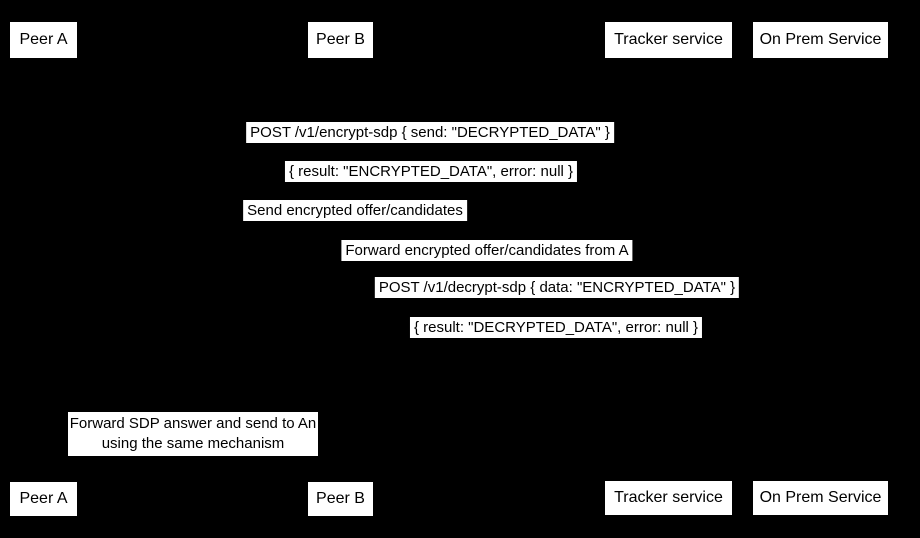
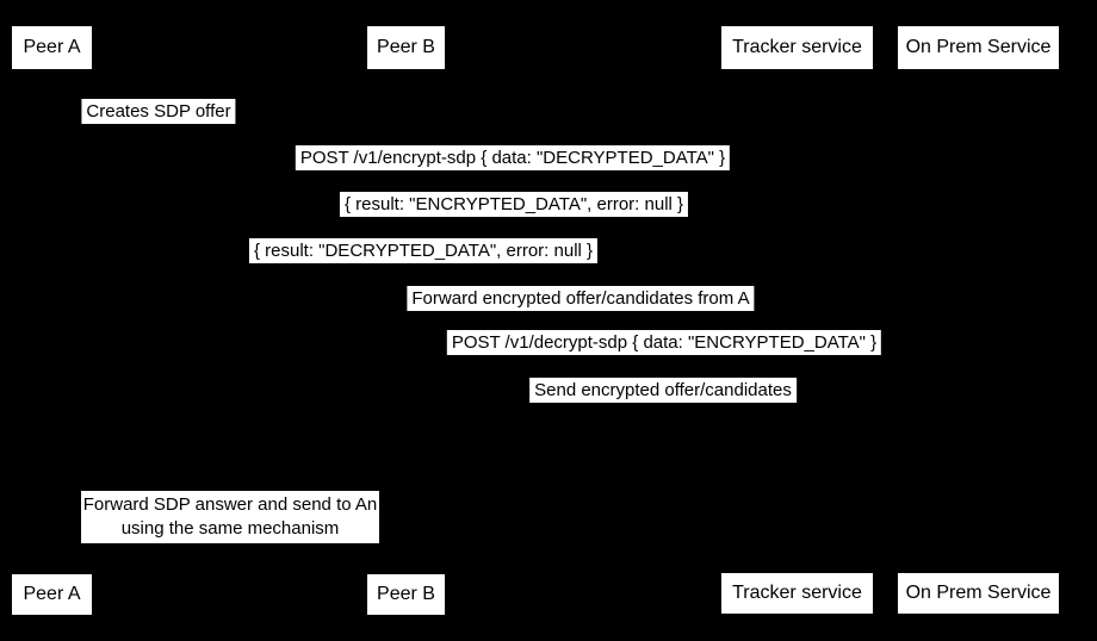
  Peer A
  Peer B
  Tracker service
  On Prem Service
+ Creates SDP offer
- POST /v1/encrypt-sdp { send: "DECRYPTED_DATA" }
+ POST /v1/encrypt-sdp { data: "DECRYPTED_DATA" }
  { result: "ENCRYPTED_DATA", error: null }
- Send encrypted offer/candidates
+ { result: "DECRYPTED_DATA", error: null }
  Forward encrypted offer/candidates from A
  POST /v1/decrypt-sdp { data: "ENCRYPTED_DATA" }
- { result: "DECRYPTED_DATA", error: null }
+ Send encrypted offer/candidates
  Forward SDP answer and send to An
  using the same mechanism
  Peer A
  Peer B
  Tracker service
  On Prem Service
